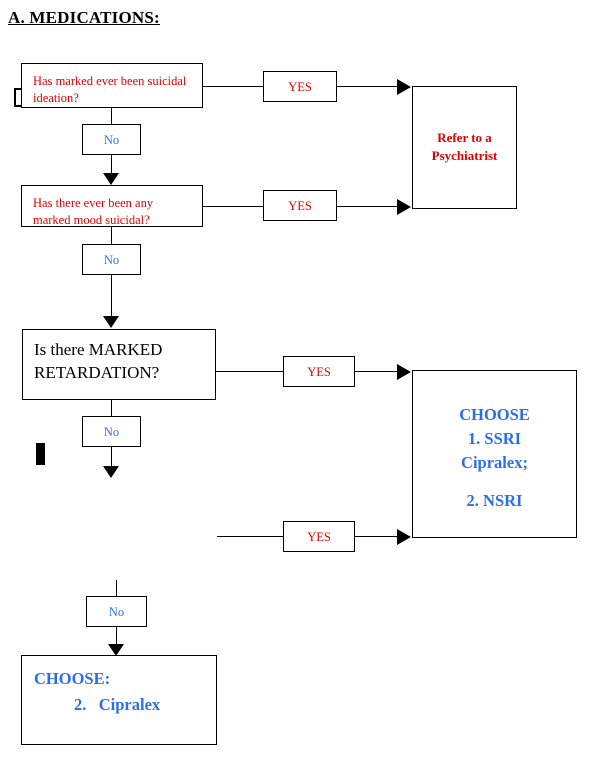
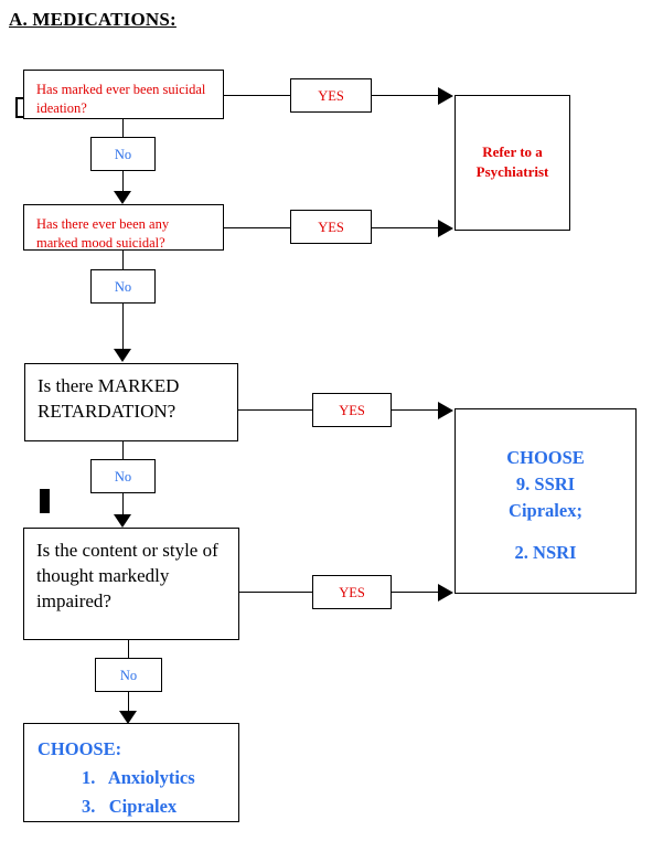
  A. MEDICATIONS:
  Has marked ever been suicidal ideation?
  YES
  No
  Has there ever been any marked mood suicidal?
  YES
  No
  Refer to a
  Psychiatrist
  Is there MARKED RETARDATION?
  YES
  No
+ Is the content or style of thought markedly impaired?
  YES
  No
  CHOOSE
- 1. SSRI
+ 9. SSRI
  Cipralex;
  2. NSRI
  CHOOSE:
+ 1. Anxiolytics
- 2. Cipralex
+ 3. Cipralex
